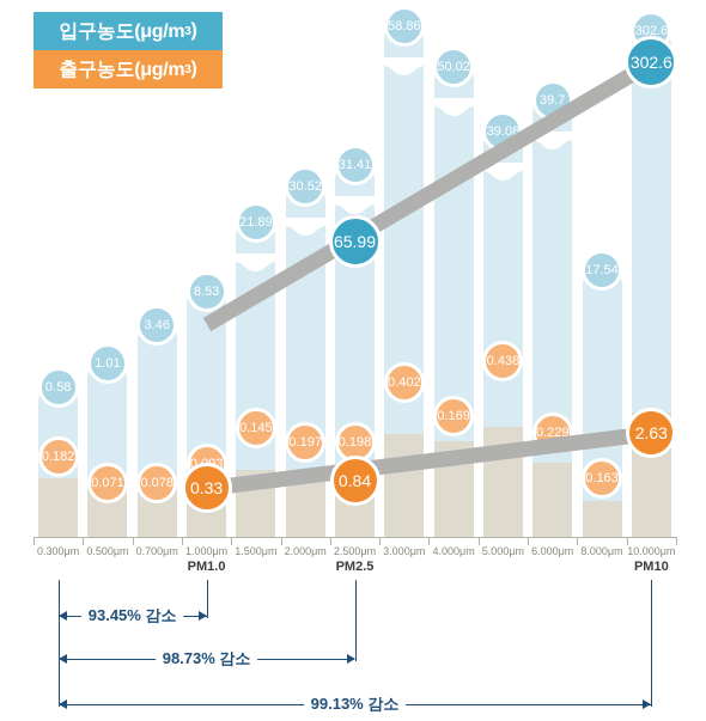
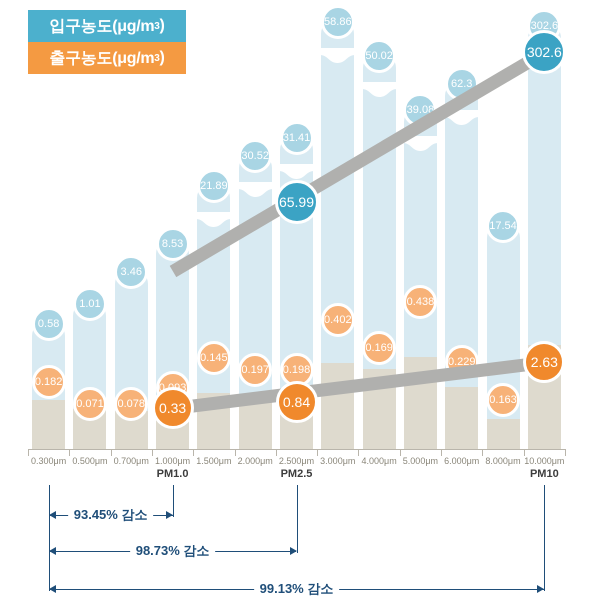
  입구농도(μg/m
  3
  )
  출구농도(μg/m
  3
  )
  0.58
  0.182
  1.01
  0.071
  3.46
  0.078
  8.53
  21.89
  0.145
  30.52
  0.197
  31.41
  0.198
  58.86
  0.402
  50.02
  0.169
  39.08
  0.438
- 39.7
+ 62.3
  0.229
  17.54
  0.163
  302.6
  65.99
  302.6
  0.33
  0.84
  2.63
  0.300μm
  0.500μm
  0.700μm
  1.000μm
  1.500μm
  2.000μm
  2.500μm
  3.000μm
  4.000μm
  5.000μm
  6.000μm
  8.000μm
  10.000μm
  PM1.0
  PM2.5
  PM10
  93.45% 감소
  98.73% 감소
  99.13% 감소
